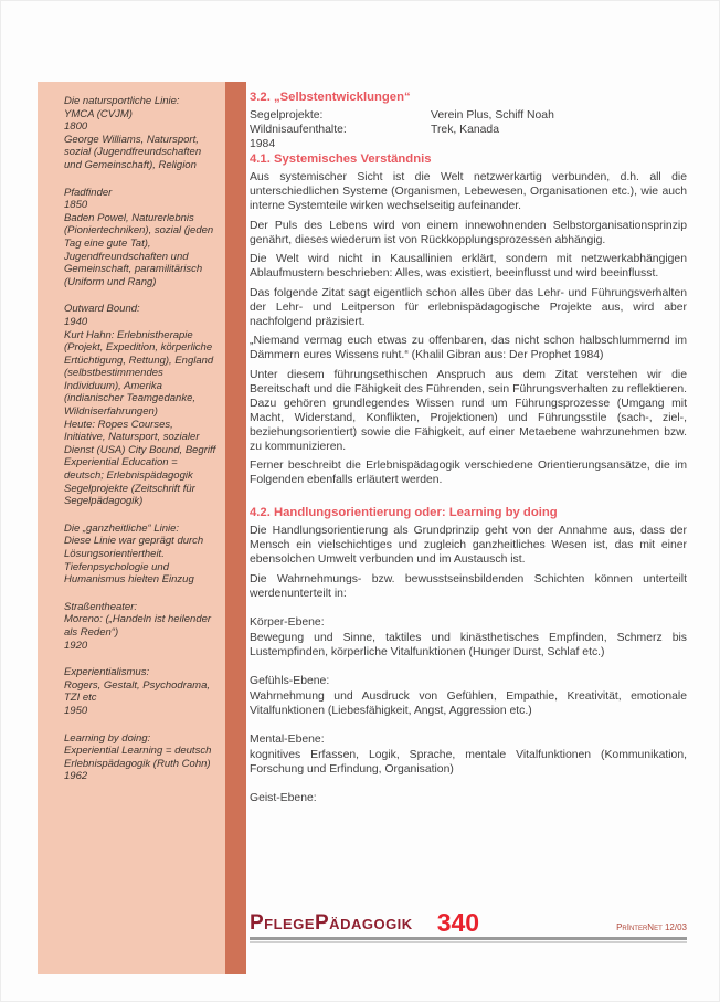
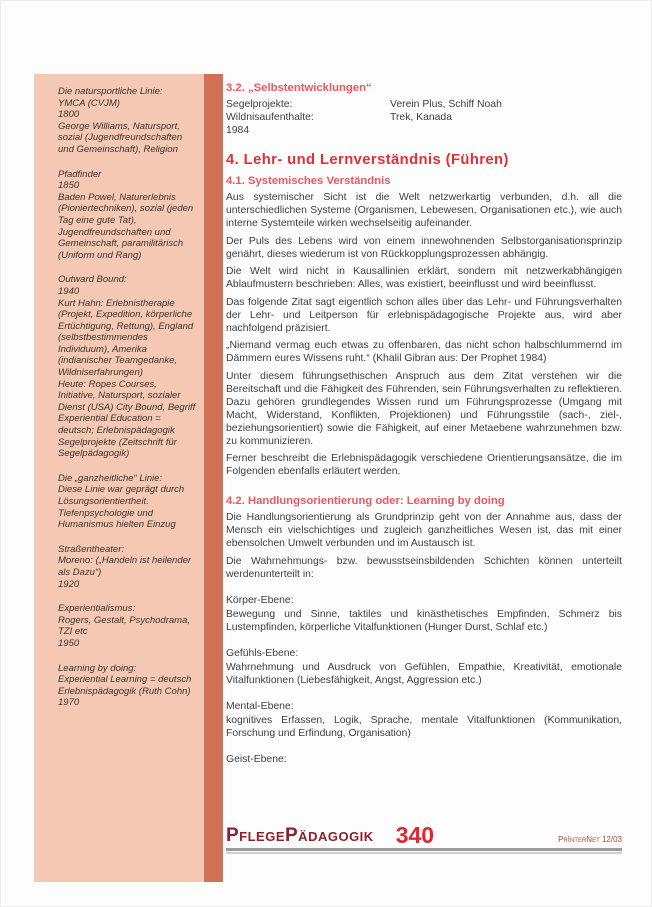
  Die natursportliche Linie:
  YMCA (CVJM)
  1800
  George Williams, Natursport, sozial (Jugendfreundschaften und Gemeinschaft), Religion
  Pfadfinder
  1850
  Baden Powel, Naturerlebnis (Pioniertechniken), sozial (jeden Tag eine gute Tat), Jugendfreundschaften und Gemeinschaft, paramilitärisch (Uniform und Rang)
  Outward Bound:
  1940
  Kurt Hahn: Erlebnistherapie (Projekt, Expedition, körperliche Ertüchtigung, Rettung), England (selbstbestimmendes Individuum), Amerika (indianischer Teamgedanke, Wildniserfahrungen)
  Heute: Ropes Courses, Initiative, Natursport, sozialer Dienst (USA) City Bound, Begriff Experiential Education = deutsch; Erlebnispädagogik Segelprojekte (Zeitschrift für Segelpädagogik)
  Die „ganzheitliche“ Linie:
  Diese Linie war geprägt durch Lösungsorientiertheit. Tiefenpsychologie und Humanismus hielten Einzug
  Straßentheater:
- Moreno: („Handeln ist heilender als Reden“)
+ Moreno: („Handeln ist heilender als Dazu“)
  1920
  Experientialismus:
  Rogers, Gestalt, Psychodrama, TZI etc
  1950
  Learning by doing:
  Experiential Learning = deutsch Erlebnispädagogik (Ruth Cohn)
- 1962
+ 1970
  3.2. „Selbstentwicklungen“
  Segelprojekte:
  Verein Plus, Schiff Noah
  Wildnisaufenthalte:
  Trek, Kanada
  1984
+ 4. Lehr- und Lernverständnis (Führen)
  4.1. Systemisches Verständnis
  Aus systemischer Sicht ist die Welt netzwerkartig verbunden, d.h. all die unterschiedlichen Systeme (Organismen, Lebewesen, Organisationen etc.), wie auch interne Systemteile wirken wechselseitig aufeinander.
  Der Puls des Lebens wird von einem innewohnenden Selbstorganisationsprinzip genährt, dieses wiederum ist von Rückkopplungsprozessen abhängig.
  Die Welt wird nicht in Kausallinien erklärt, sondern mit netzwerkabhängigen Ablaufmustern beschrieben: Alles, was existiert, beeinflusst und wird beeinflusst.
  Das folgende Zitat sagt eigentlich schon alles über das Lehr- und Führungsverhalten der Lehr- und Leitperson für erlebnispädagogische Projekte aus, wird aber nachfolgend präzisiert.
  „Niemand vermag euch etwas zu offenbaren, das nicht schon halbschlummernd im Dämmern eures Wissens ruht.“ (Khalil Gibran aus: Der Prophet 1984)
  Unter diesem führungsethischen Anspruch aus dem Zitat verstehen wir die Bereitschaft und die Fähigkeit des Führenden, sein Führungsverhalten zu reflektieren. Dazu gehören grundlegendes Wissen rund um Führungsprozesse (Umgang mit Macht, Widerstand, Konflikten, Projektionen) und Führungsstile (sach-, ziel-, beziehungsorientiert) sowie die Fähigkeit, auf einer Metaebene wahrzunehmen bzw. zu kommunizieren.
  Ferner beschreibt die Erlebnispädagogik verschiedene Orientierungsansätze, die im Folgenden ebenfalls erläutert werden.
  4.2. Handlungsorientierung oder: Learning by doing
  Die Handlungsorientierung als Grundprinzip geht von der Annahme aus, dass der Mensch ein vielschichtiges und zugleich ganzheitliches Wesen ist, das mit einer ebensolchen Umwelt verbunden und im Austausch ist.
  Die Wahrnehmungs- bzw. bewusstseinsbildenden Schichten können unterteilt werdenunterteilt in:
  Körper-Ebene:
  Bewegung und Sinne, taktiles und kinästhetisches Empfinden, Schmerz bis Lustempfinden, körperliche Vitalfunktionen (Hunger Durst, Schlaf etc.)
  Gefühls-Ebene:
  Wahrnehmung und Ausdruck von Gefühlen, Empathie, Kreativität, emotionale Vitalfunktionen (Liebesfähigkeit, Angst, Aggression etc.)
  Mental-Ebene:
  kognitives Erfassen, Logik, Sprache, mentale Vitalfunktionen (Kommunikation, Forschung und Erfindung, Organisation)
  Geist-Ebene:
  PflegePädagogik
  340
  PrInterNet 12/03
